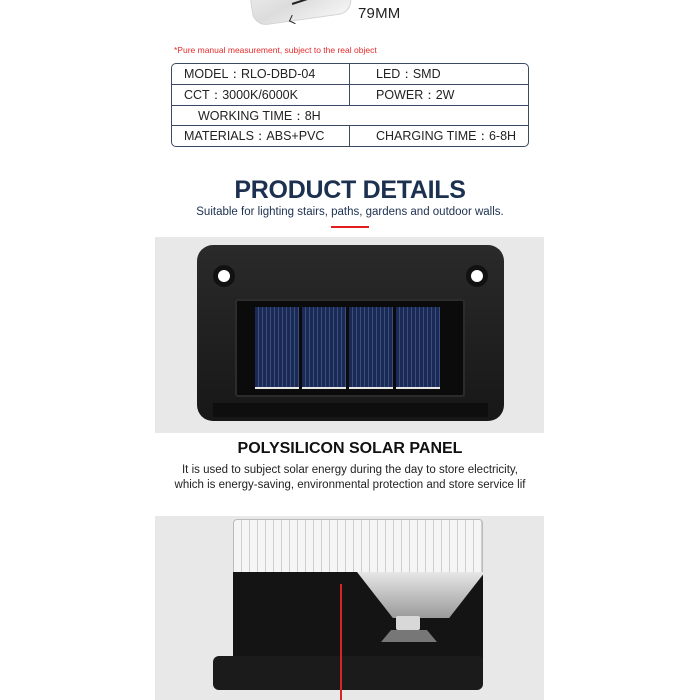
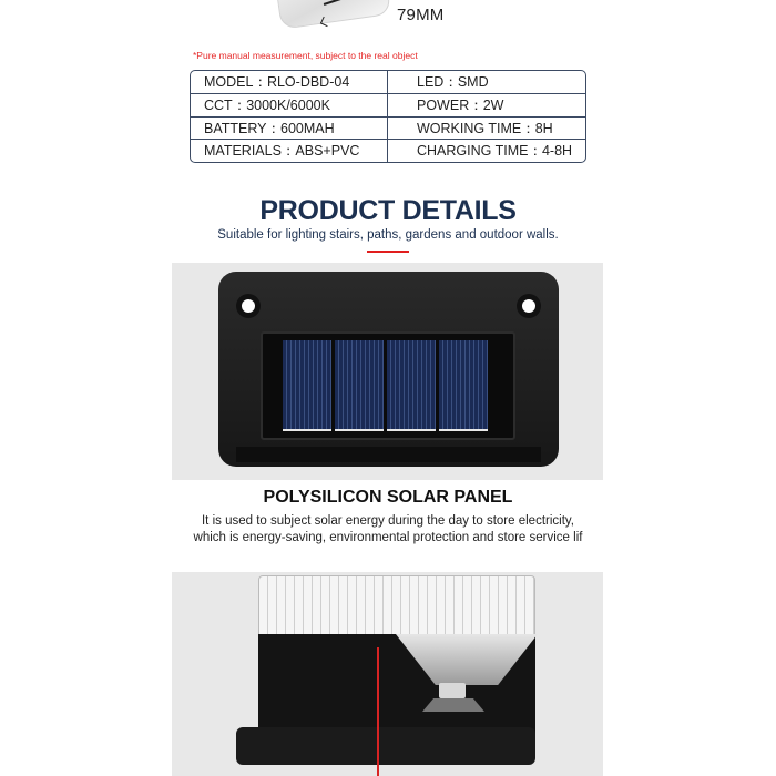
  79MM
  *Pure manual measurement, subject to the real object
  MODEL：RLO-DBD-04
  LED：SMD
  CCT：3000K/6000K
  POWER：2W
+ BATTERY：600MAH
  WORKING TIME：8H
  MATERIALS：ABS+PVC
- CHARGING TIME：6-8H
+ CHARGING TIME：4-8H
  PRODUCT DETAILS
  Suitable for lighting stairs, paths, gardens and outdoor walls.
  POLYSILICON SOLAR PANEL
  It is used to subject solar energy during the day to store electricity,
  which is energy-saving, environmental protection and store service lif
